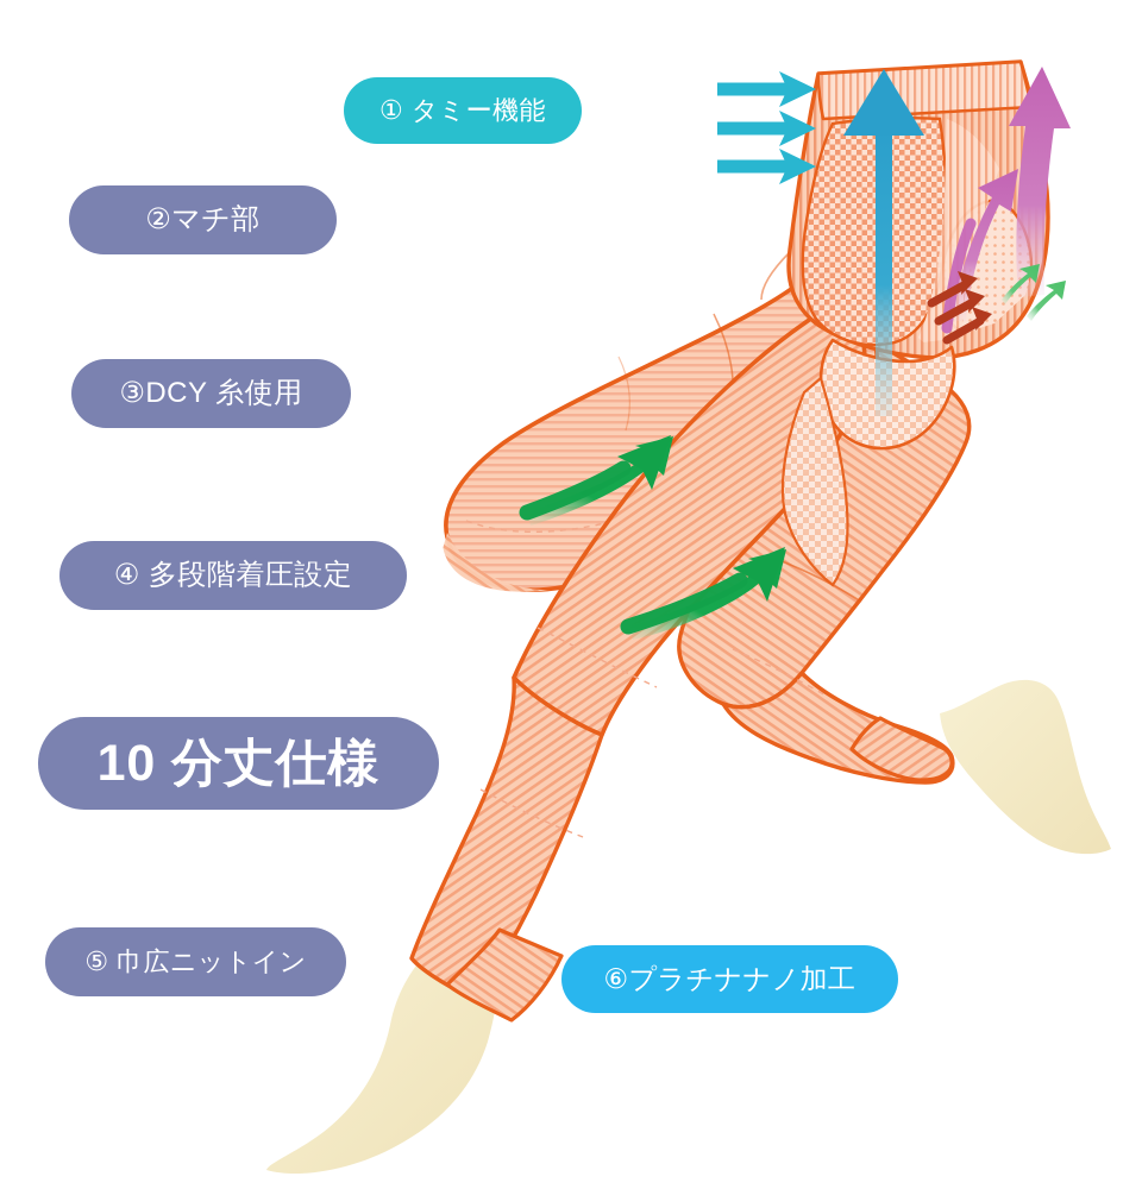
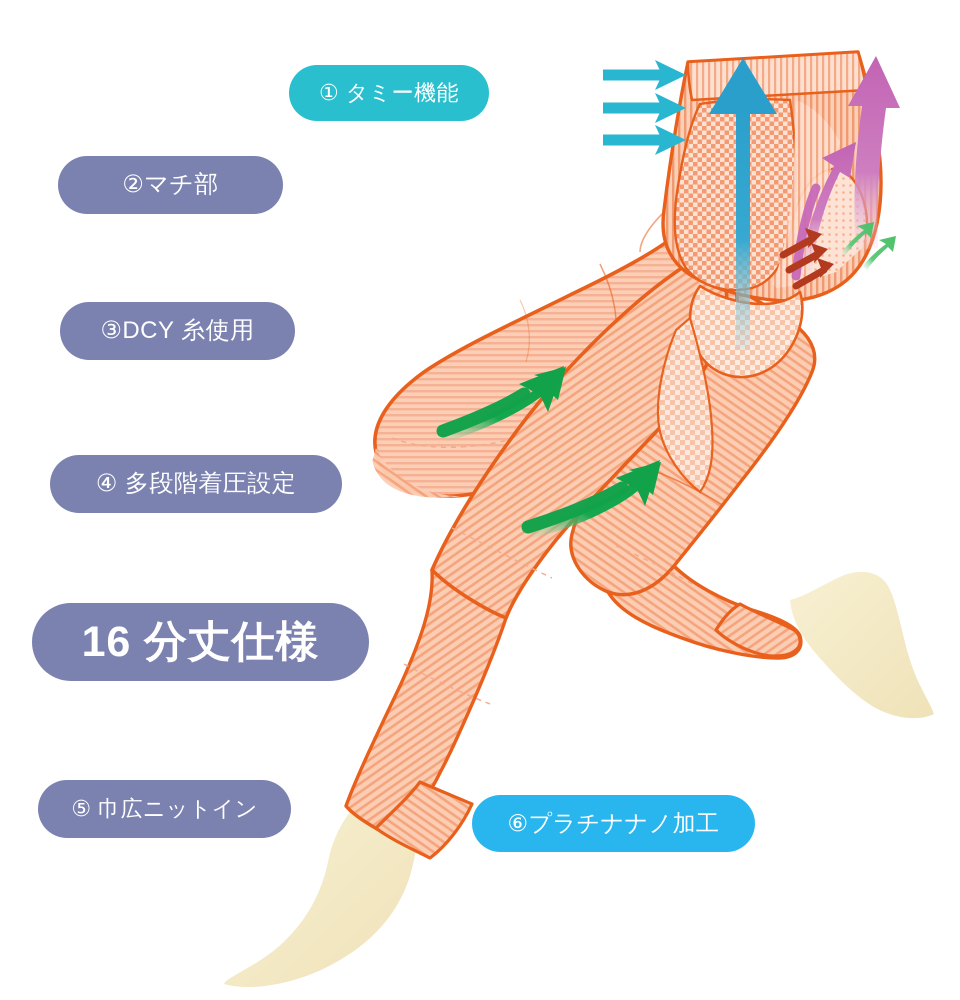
  ① タミー機能
  ②マチ部
  ③DCY 糸使用
  ④ 多段階着圧設定
- 10 分丈仕様
+ 16 分丈仕様
  ⑤ 巾広ニットイン
  ⑥プラチナナノ加工
